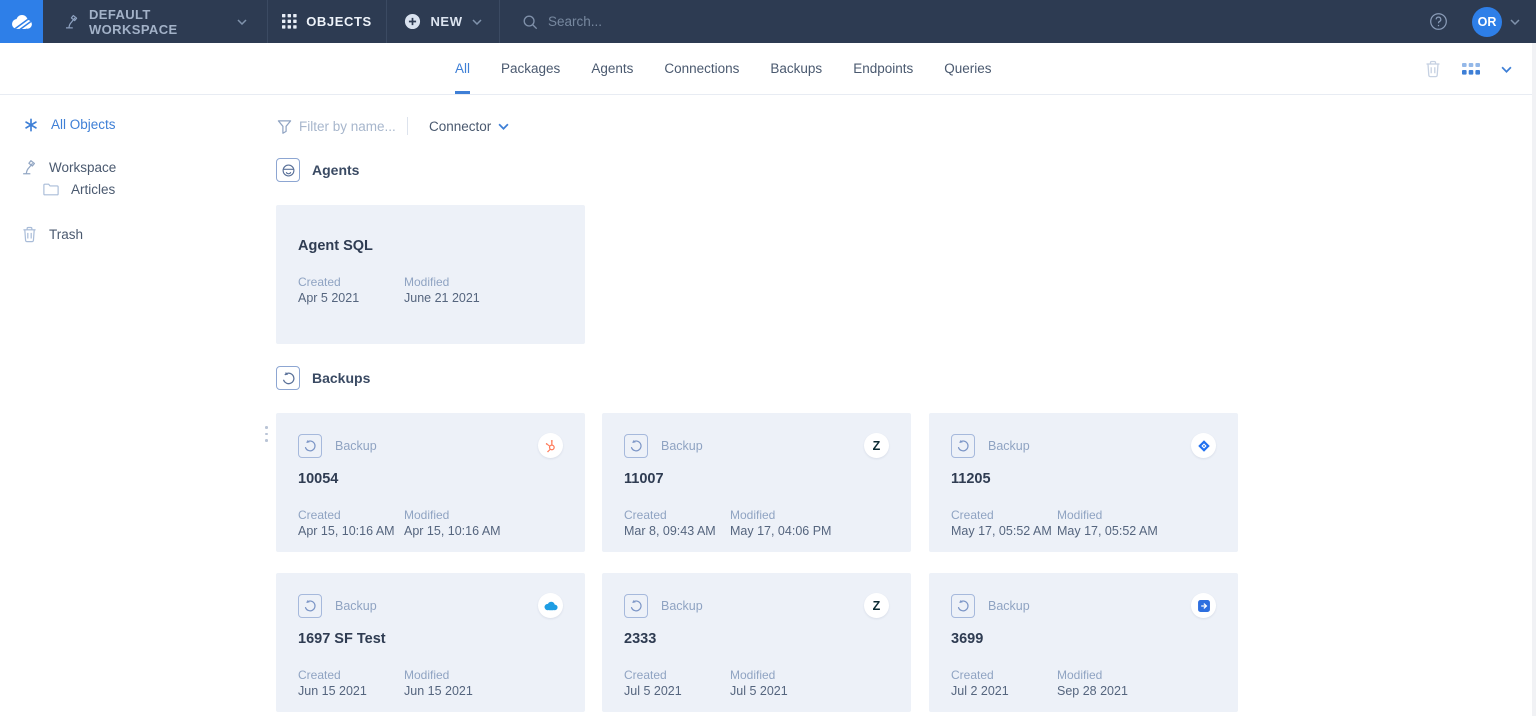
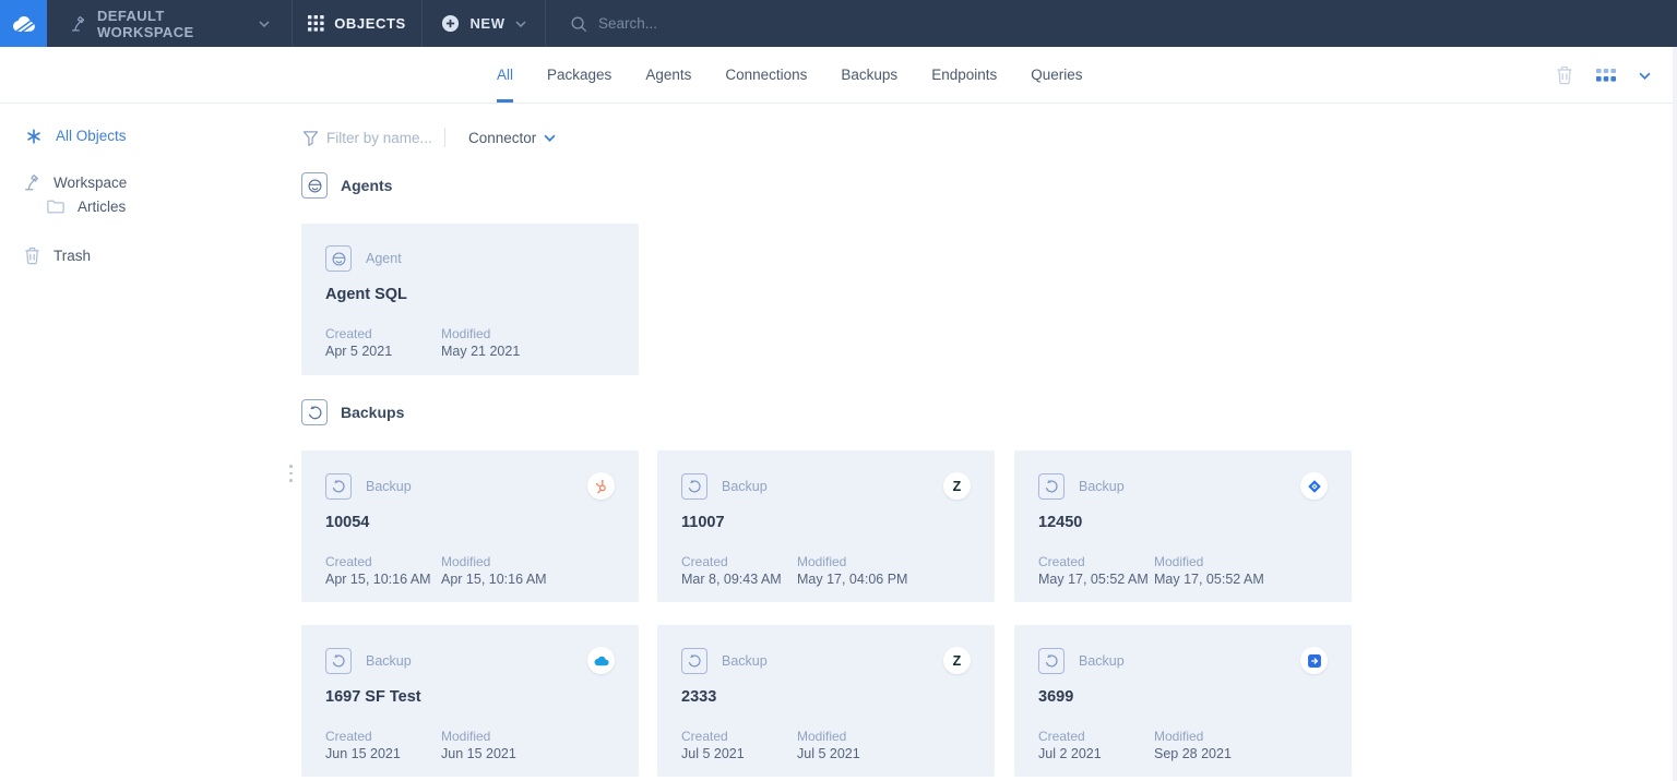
  DEFAULT WORKSPACE
  OBJECTS
  NEW
  Search...
- OR
  All
  Packages
  Agents
  Connections
  Backups
  Endpoints
  Queries
  All Objects
  Workspace
  Articles
  Trash
  Filter by name...
  Connector
  Agents
+ Agent
  Agent SQL
  Created
  Apr 5 2021
  Modified
- June 21 2021
+ May 21 2021
  Backups
  Backup
  10054
  Created
  Apr 15, 10:16 AM
  Modified
  Apr 15, 10:16 AM
  Backup
  Z
  11007
  Created
  Mar 8, 09:43 AM
  Modified
  May 17, 04:06 PM
  Backup
- 11205
+ 12450
  Created
  May 17, 05:52 AM
  Modified
  May 17, 05:52 AM
  Backup
  1697 SF Test
  Created
  Jun 15 2021
  Modified
  Jun 15 2021
  Backup
  Z
  2333
  Created
  Jul 5 2021
  Modified
  Jul 5 2021
  Backup
  3699
  Created
  Jul 2 2021
  Modified
  Sep 28 2021
